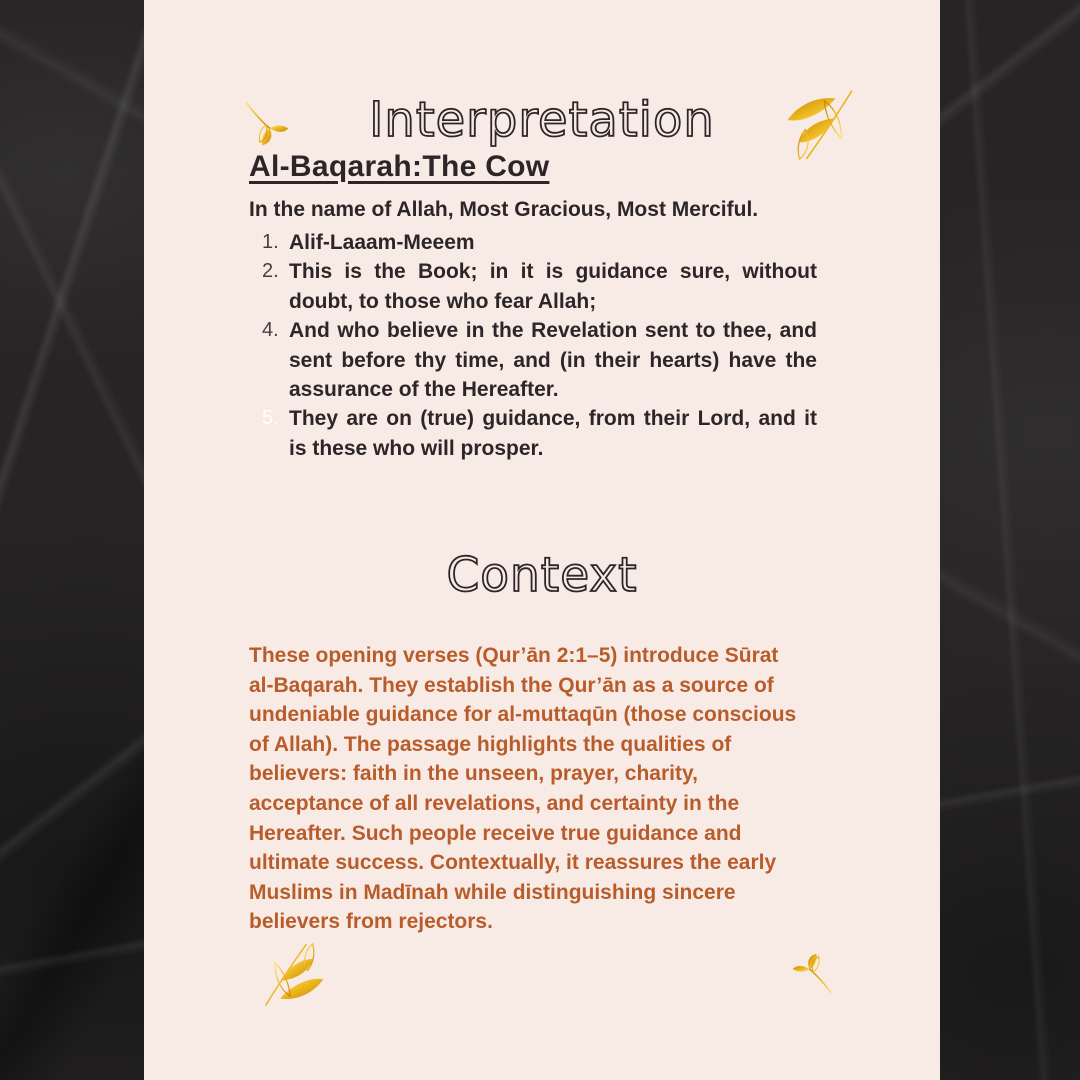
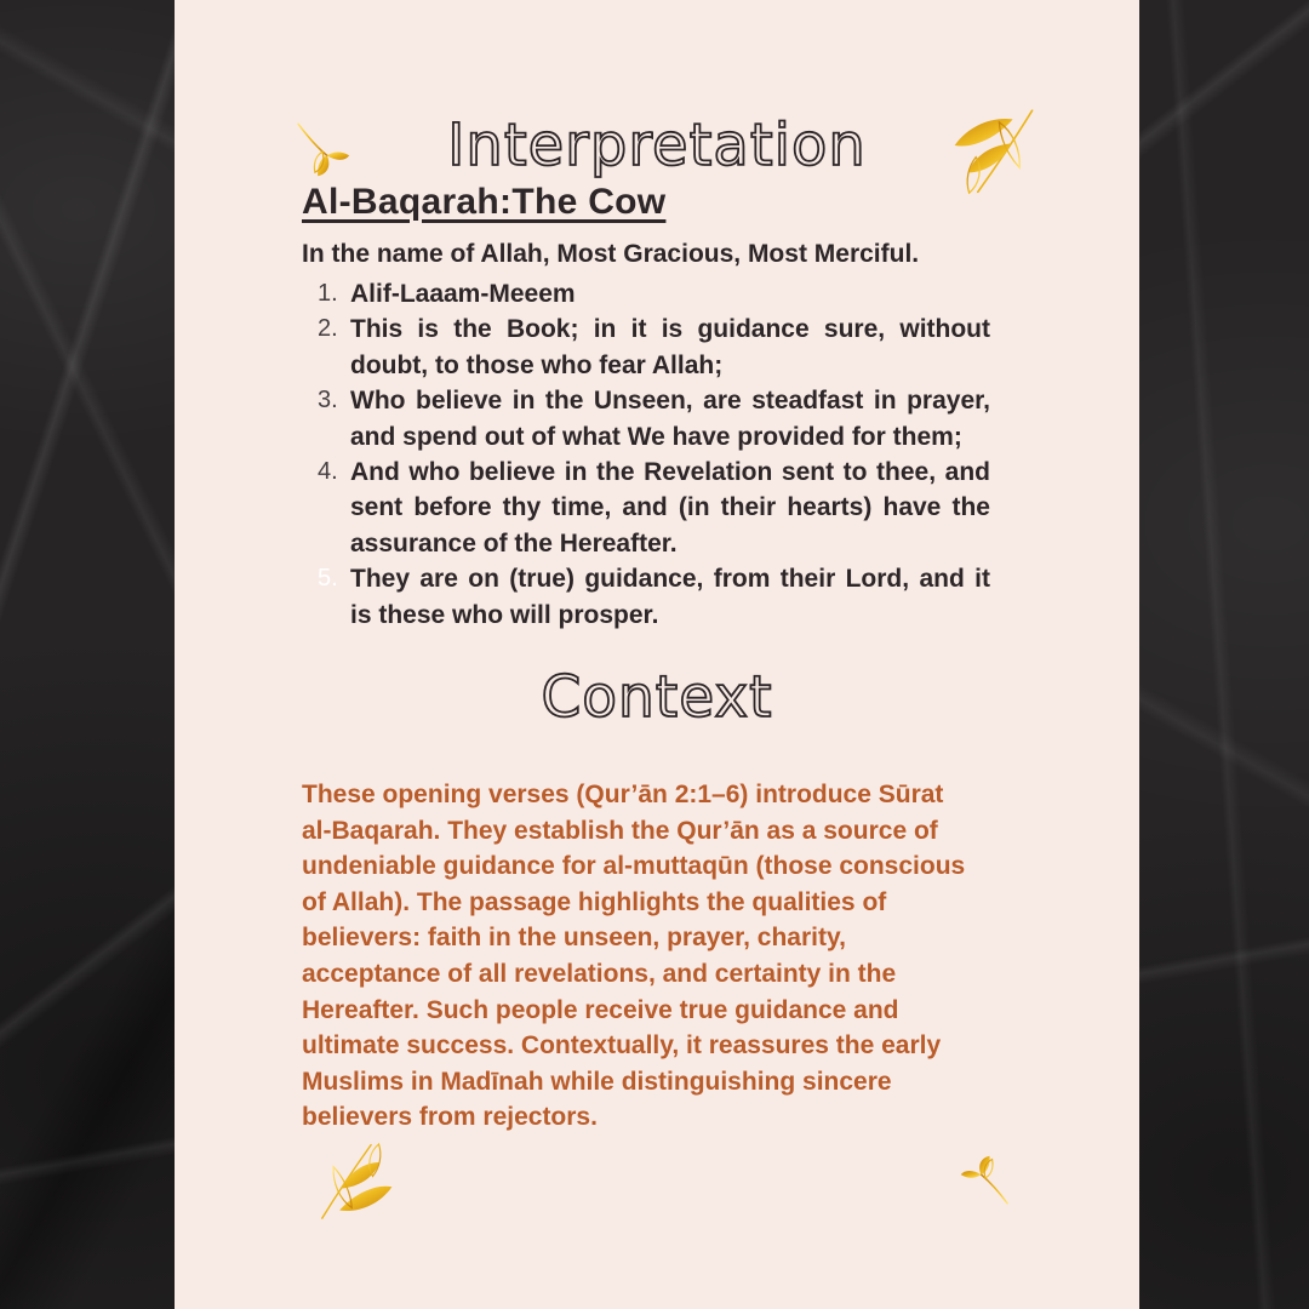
  Interpretation
  Al-Baqarah:The Cow
  In the name of Allah, Most Gracious, Most Merciful.
  1.
  Alif-Laaam-Meeem
  2.
  This is the Book; in it is guidance sure, without doubt, to those who fear Allah;
+ 3.
+ Who believe in the Unseen, are steadfast in prayer, and spend out of what We have provided for them;
  4.
  And who believe in the Revelation sent to thee, and sent before thy time, and (in their hearts) have the assurance of the Hereafter.
  5.
  They are on (true) guidance, from their Lord, and it is these who will prosper.
  Context
- These opening verses (Qur’ān 2:1–5) introduce Sūrat al-Baqarah. They establish the Qur’ān as a source of undeniable guidance for al-muttaqūn (those conscious of Allah). The passage highlights the qualities of believers: faith in the unseen, prayer, charity, acceptance of all revelations, and certainty in the Hereafter. Such people receive true guidance and ultimate success. Contextually, it reassures the early Muslims in Madīnah while distinguishing sincere believers from rejectors.
+ These opening verses (Qur’ān 2:1–6) introduce Sūrat al-Baqarah. They establish the Qur’ān as a source of undeniable guidance for al-muttaqūn (those conscious of Allah). The passage highlights the qualities of believers: faith in the unseen, prayer, charity, acceptance of all revelations, and certainty in the Hereafter. Such people receive true guidance and ultimate success. Contextually, it reassures the early Muslims in Madīnah while distinguishing sincere believers from rejectors.
